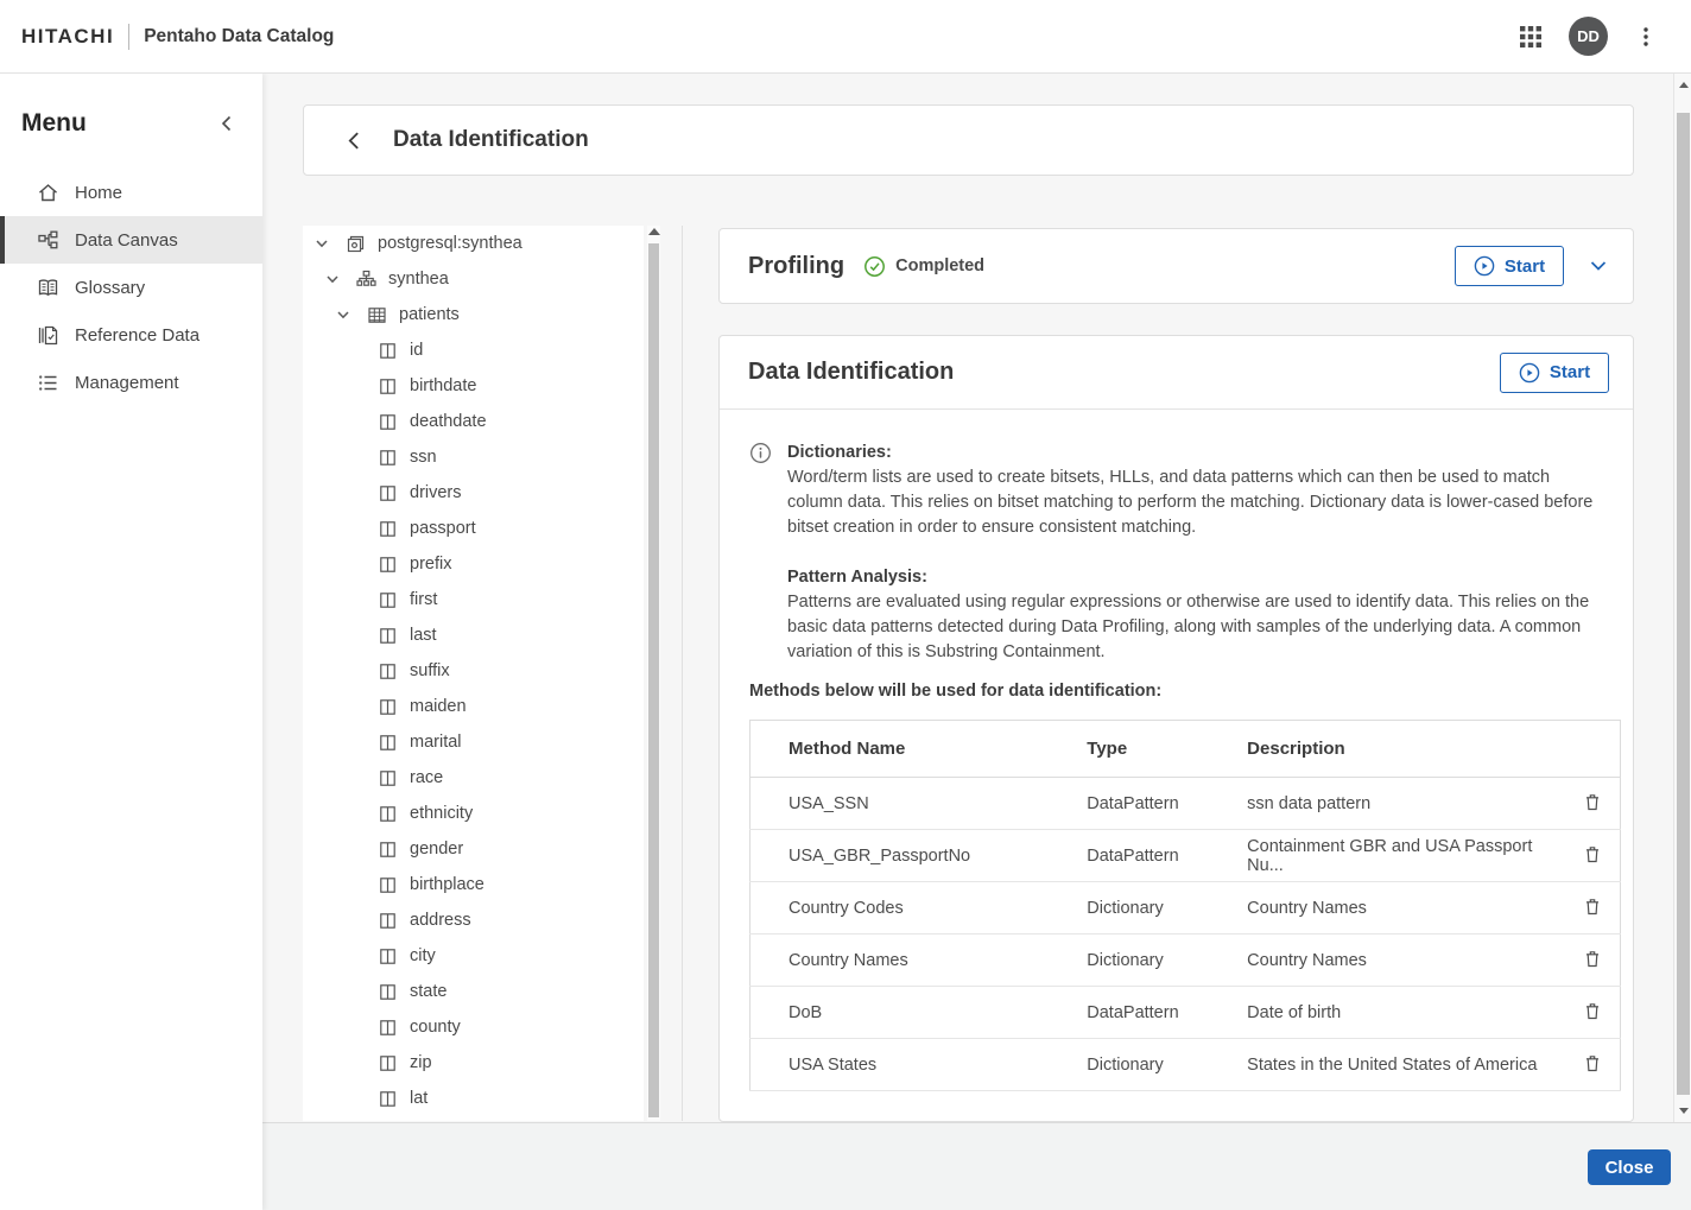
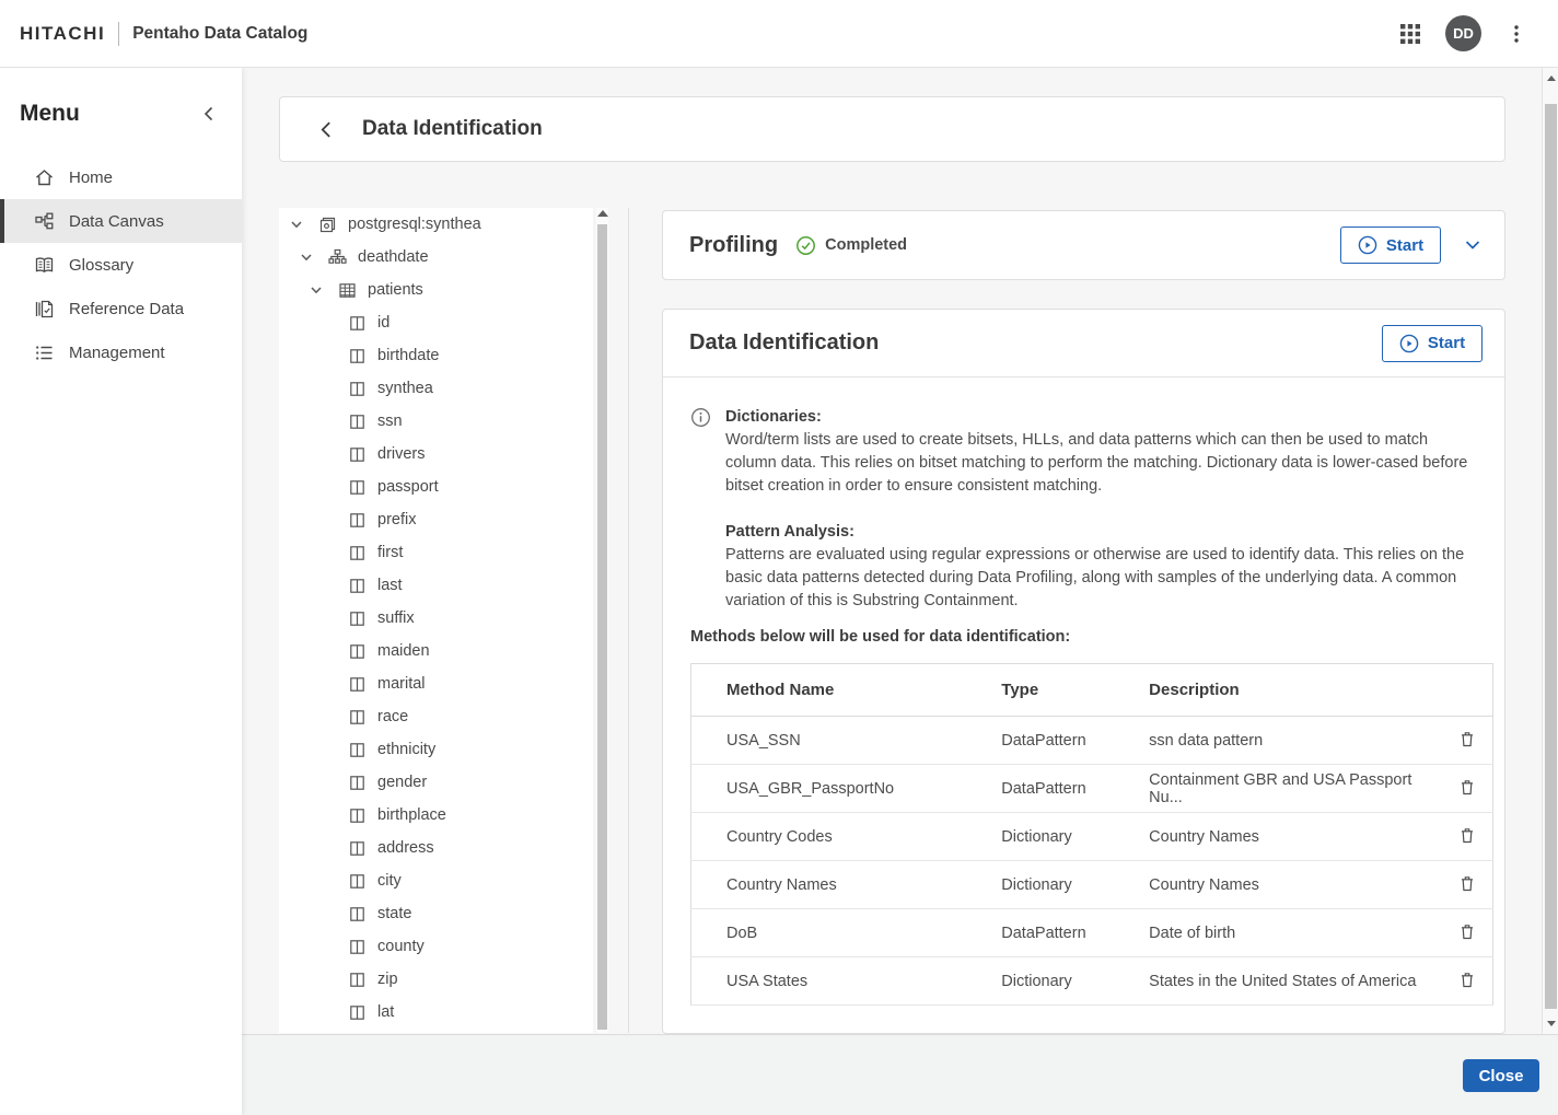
  HITACHI
  Pentaho Data Catalog
  DD
  Menu
  Home
  Data Canvas
  Glossary
  Reference Data
  Management
  Data Identification
  postgresql:synthea
- synthea
+ deathdate
  patients
  id
  birthdate
- deathdate
+ synthea
  ssn
  drivers
  passport
  prefix
  first
  last
  suffix
  maiden
  marital
  race
  ethnicity
  gender
  birthplace
  address
  city
  state
  county
  zip
  lat
  Profiling
  Completed
  Start
  Data Identification
  Start
  Dictionaries:
  Word/term lists are used to create bitsets, HLLs, and data patterns which can then be used to match column data. This relies on bitset matching to perform the matching. Dictionary data is lower-cased before bitset creation in order to ensure consistent matching.
  Pattern Analysis:
  Patterns are evaluated using regular expressions or otherwise are used to identify data. This relies on the basic data patterns detected during Data Profiling, along with samples of the underlying data. A common variation of this is Substring Containment.
  Methods below will be used for data identification:
  Method Name	Type	Description
  USA_SSN	DataPattern	ssn data pattern
  USA_GBR_PassportNo	DataPattern	Containment GBR and USA Passport Nu...
  Country Codes	Dictionary	Country Names
  Country Names	Dictionary	Country Names
  DoB	DataPattern	Date of birth
  USA States	Dictionary	States in the United States of America
  Close
